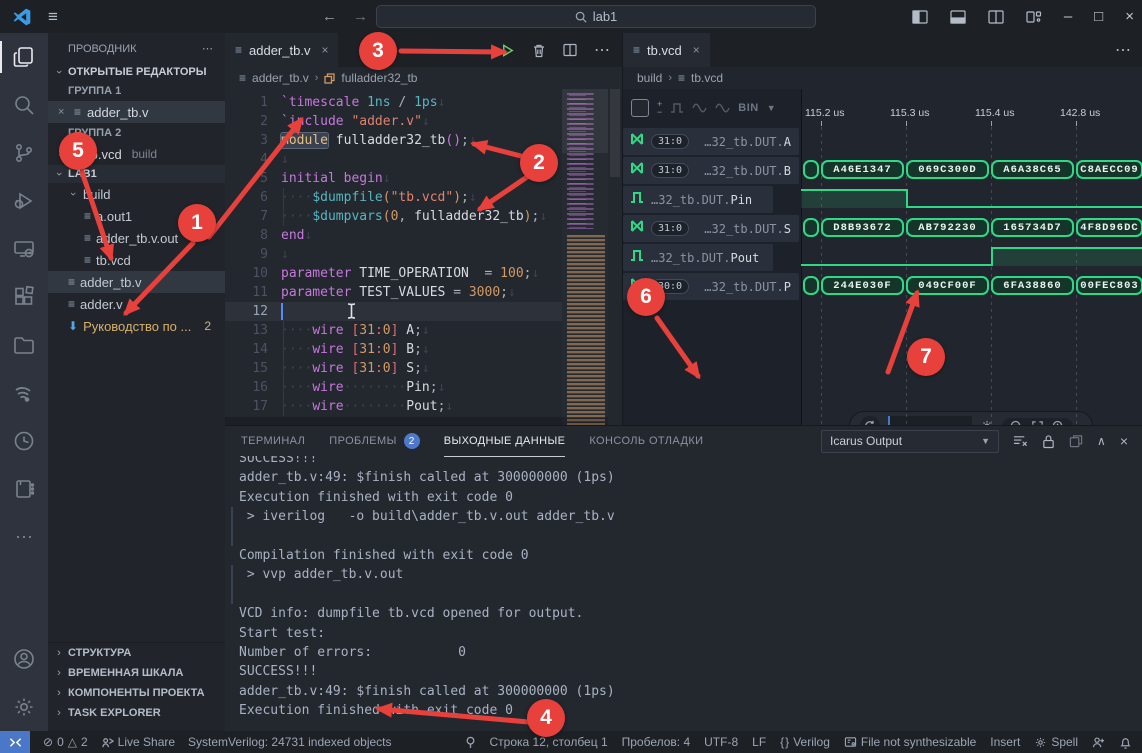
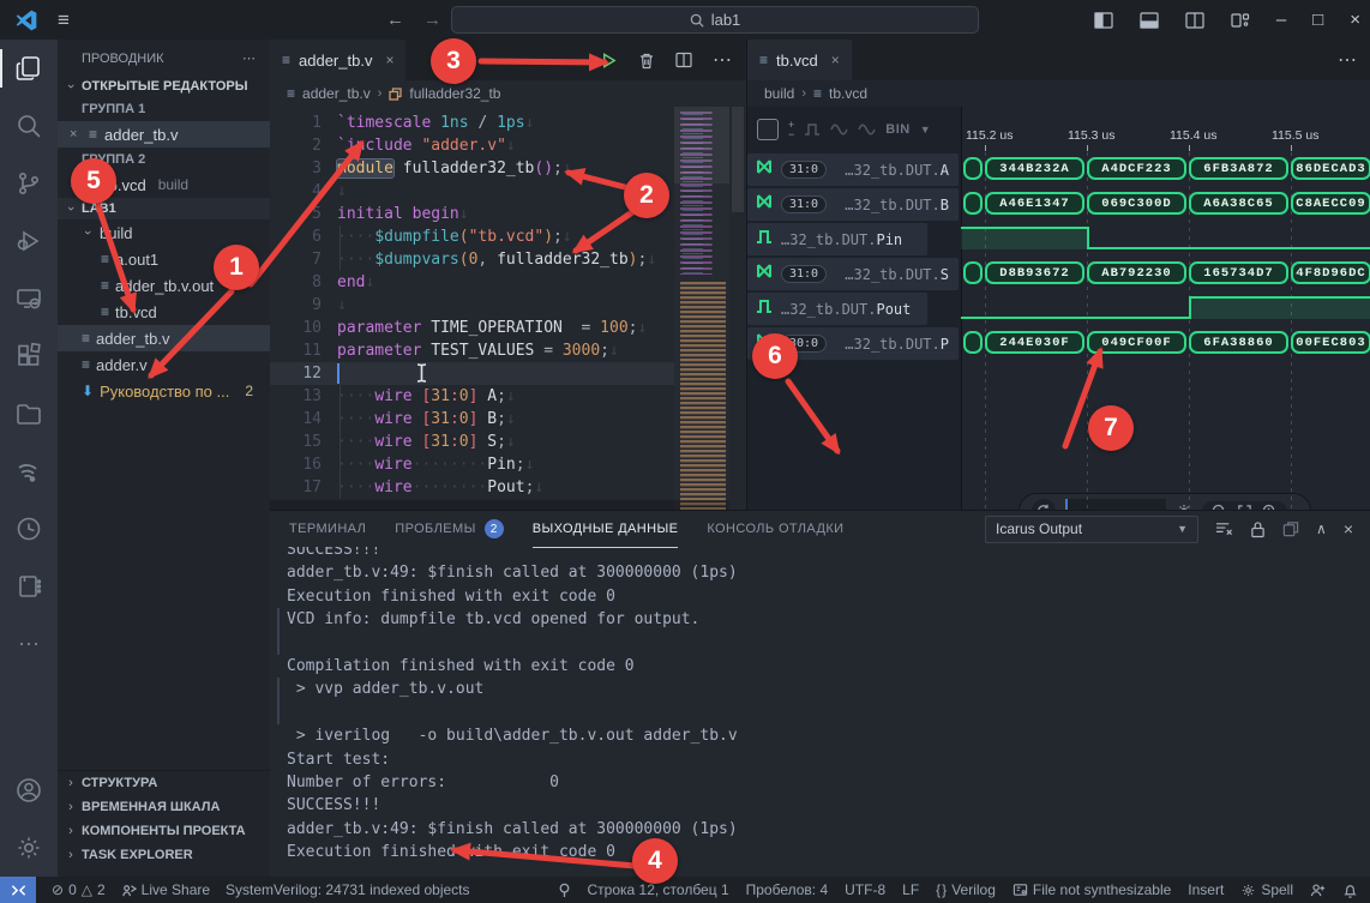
  ≡
  ←
  →
  lab1
  –
  □
  ×
  ⋯
  ПРОВОДНИК
  ⋯
  ОТКРЫТЫЕ РЕДАКТОРЫ
  ГРУППА 1
  ×
  ≡
  adder_tb.v
  build
  LAB1
  build
  ≡
  a.out1
  ≡
  ader_tb.v.out
  ≡
  tb.vcd
  ≡
  adder_tb.v
  ≡
  adder.v
  ⬇
  Руководство по ...
  2
  ›
  СТРУКТУРА
  ›
  ВРЕМЕННАЯ ШКАЛА
  ›
  КОМПОНЕНТЫ ПРОЕКТА
  ›
  TASK EXPLORER
  ≡
  adder_tb.v
  ×
  ⋯
  ≡
  adder_tb.v
  ›
  fulladder32_tb
  1
  `timescale 1ns / 1ps↓
  2
  `iclude "adder.v"↓
  3
  odule fulladder32_tb();↓
  4
  ↓
  5
  initial begin↓
  6
  ····$dumpfile("tb.vcd");↓
  7
  ····$dumpvars(0, fulladder32_tb);↓
  8
  end↓
  9
  ↓
  10
  parameter TIME_OPERATION = 100;↓
  11
  parameter TEST_VALUES = 3000;↓
  12
  13
  ····wire [31:0] A;↓
  14
  ····wire [31:0] B;↓
  15
  ····wire [31:0] S;↓
  16
  ····wire········Pin;↓
  17
  ····wire········Pout;↓
  ≡
  tb.vcd
  ×
  ⋯
  build
  ›
  ≡
  tb.vcd
  +
  −
  BIN
  ▼
  31:0
  …32_tb.DUT.A
  31:0
  …32_tb.DUT.B
  …32_tb.DUT.Pin
  31:0
  …32_tb.DUT.S
  …32_tb.DUT.Pout
  0:0
  …32_tb.DUT.P
  115.2 us
  115.3 us
  115.4 us
- 142.8 us
+ 115.5 us
+ 344B232A
+ A4DCF223
+ 6FB3A872
+ 86DECAD3
  A46E1347
  069C300D
  A6A38C65
  C8AECC09
  D8B93672
  AB792230
  165734D7
  4F8D96DC
  244E030F
  049CF00F
  6FA38860
  00FEC803
  ТЕРМИНАЛ
  ПРОБЛЕМЫ
  2
  ВЫХОДНЫЕ ДАННЫЕ
  КОНСОЛЬ ОТЛАДКИ
  Icarus Output
  ▼
  ∧
  ×
  SUCCESS!!!
  adder_tb.v:49: $finish called at 300000000 (1ps)
  Execution finished with exit code 0
- > iverilog -o build\adder_tb.v.out adder_tb.v
+ VCD info: dumpfile tb.vcd opened for output.
  Compilation finished with exit code 0
  > vvp adder_tb.v.out
- VCD info: dumpfile tb.vcd opened for output.
+ > iverilog -o build\adder_tb.v.out adder_tb.v
  Start test:
  Number of errors: 0
  SUCCESS!!!
  adder_tb.v:49: $finish called at 300000000 (1ps)
  Execution finished exit code 0
  ⊘
  0
  △
  2
  Live Share
  SystemVerilog: 24731 indexed objects
  Строка 12, столбец 1
  Пробелов: 4
  UTF-8
  LF
  { }
  Verilog
  File not synthesizable
  Insert
  Spell
  1
  2
  3
  4
  5
  6
  7
